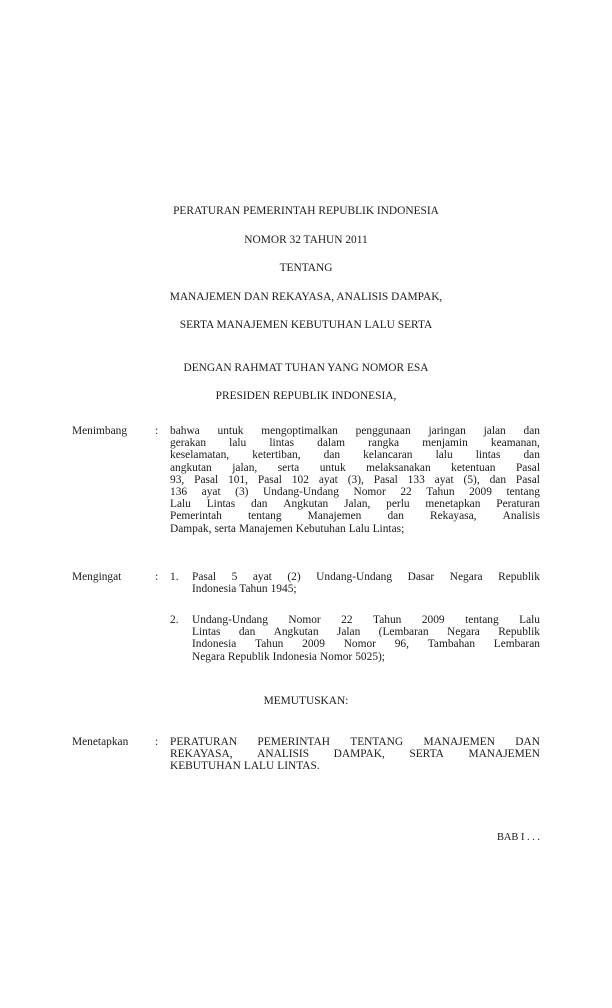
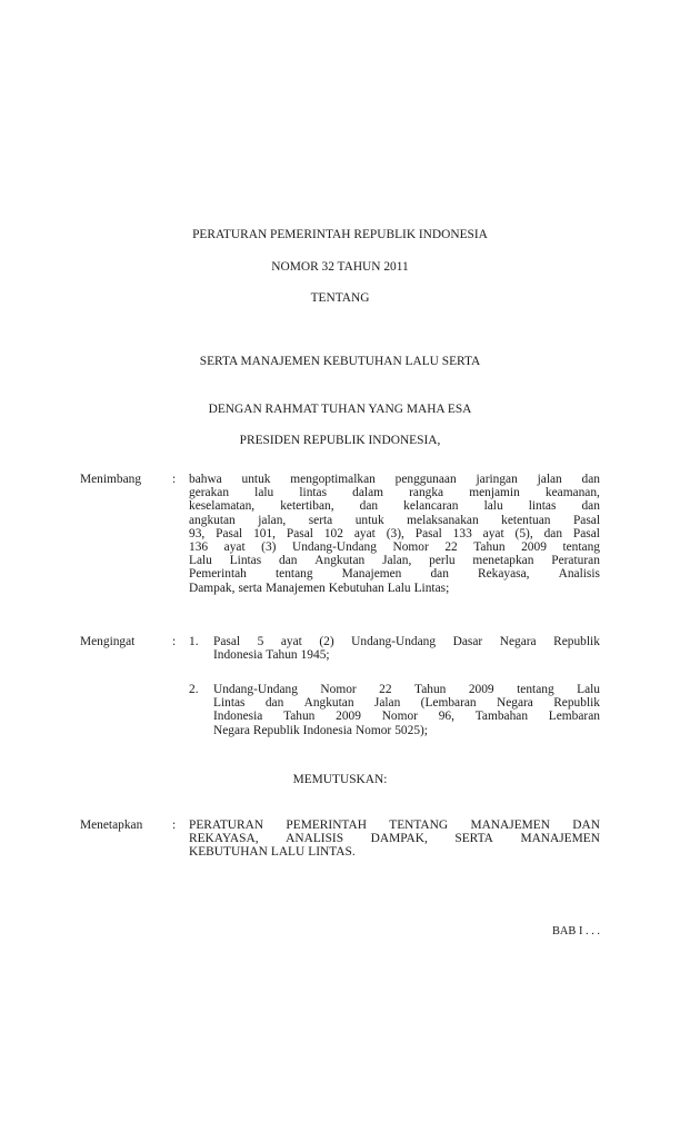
  PERATURAN PEMERINTAH REPUBLIK INDONESIA
  NOMOR 32 TAHUN 2011
  TENTANG
- MANAJEMEN DAN REKAYASA, ANALISIS DAMPAK,
  SERTA MANAJEMEN KEBUTUHAN LALU SERTA
- DENGAN RAHMAT TUHAN YANG NOMOR ESA
+ DENGAN RAHMAT TUHAN YANG MAHA ESA
  PRESIDEN REPUBLIK INDONESIA,
  Menimbang
  :
  bahwa
  untuk
  mengoptimalkan
  penggunaan
  jaringan
  jalan
  dan
  gerakan
  lalu
  lintas
  dalam
  rangka
  menjamin
  keamanan,
  keselamatan,
  ketertiban,
  dan
  kelancaran
  lalu
  lintas
  dan
  angkutan
  jalan,
  serta
  untuk
  melaksanakan
  ketentuan
  Pasal
  93,
  Pasal
  101,
  Pasal
  102
  ayat
  (3),
  Pasal
  133
  ayat
  (5),
  dan
  Pasal
  136
  ayat
  (3)
  Undang-Undang
  Nomor
  22
  Tahun
  2009
  tentang
  Lalu
  Lintas
  dan
  Angkutan
  Jalan,
  perlu
  menetapkan
  Peraturan
  Pemerintah
  tentang
  Manajemen
  dan
  Rekayasa,
  Analisis
  Dampak,
  serta
  Manajemen
  Kebutuhan
  Lalu
  Lintas;
  Mengingat
  :
  1.
  Pasal
  5
  ayat
  (2)
  Undang-Undang
  Dasar
  Negara
  Republik
  Indonesia
  Tahun
  1945;
  2.
  Undang-Undang
  Nomor
  22
  Tahun
  2009
  tentang
  Lalu
  Lintas
  dan
  Angkutan
  Jalan
  (Lembaran
  Negara
  Republik
  Indonesia
  Tahun
  2009
  Nomor
  96,
  Tambahan
  Lembaran
  Negara
  Republik
  Indonesia
  Nomor
  5025);
  MEMUTUSKAN:
  Menetapkan
  :
  PERATURAN
  PEMERINTAH
  TENTANG
  MANAJEMEN
  DAN
  REKAYASA,
  ANALISIS
  DAMPAK,
  SERTA
  MANAJEMEN
  KEBUTUHAN
  LALU
  LINTAS.
  BAB I . . .
